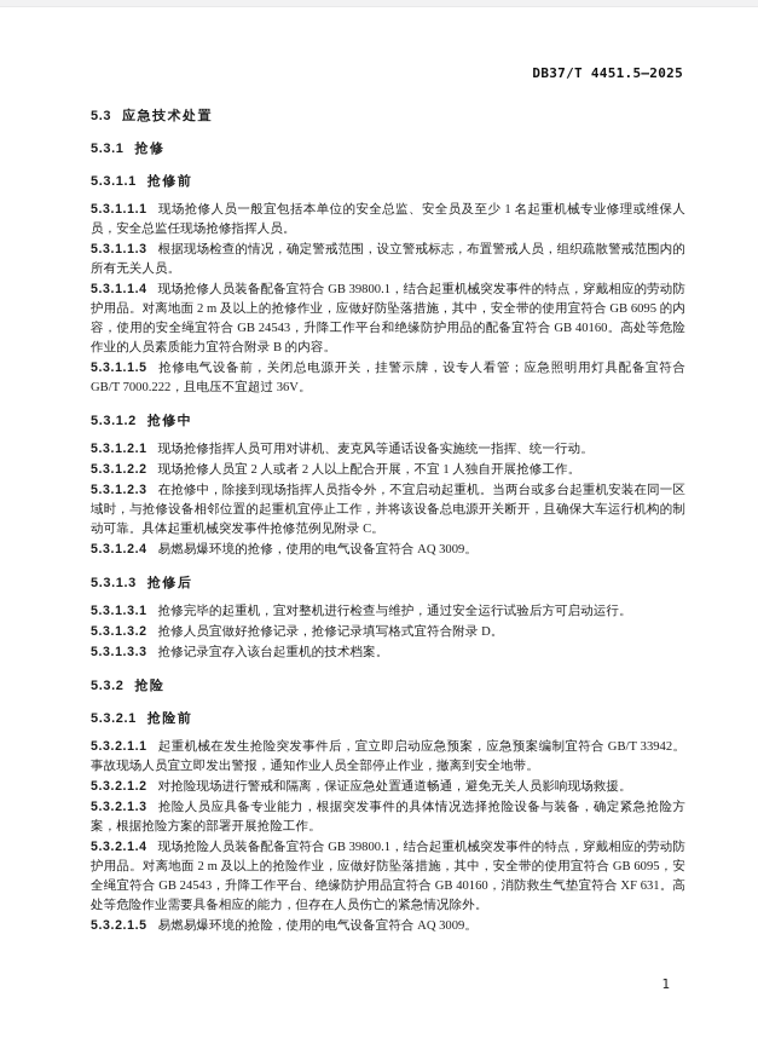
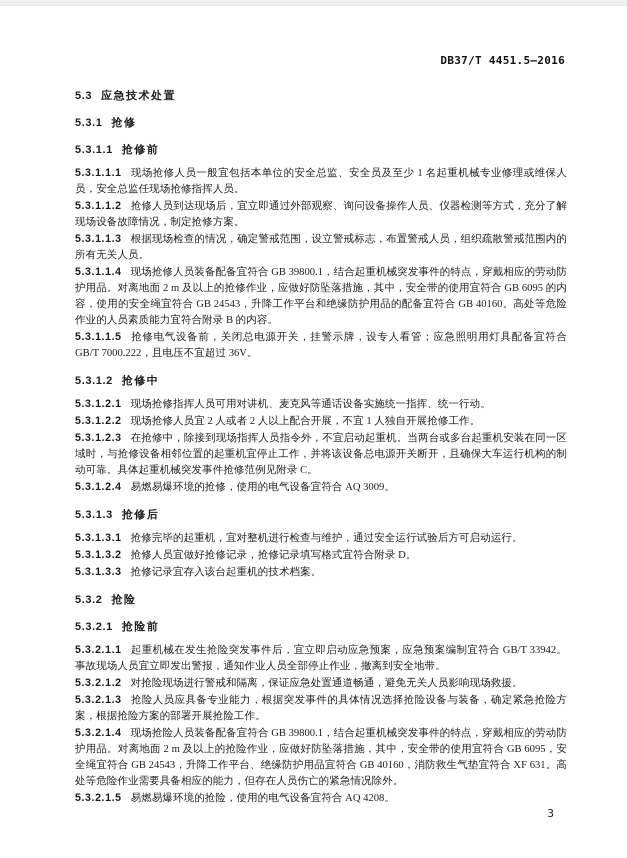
- DB37/T 4451.5—2025
+ DB37/T 4451.5—2016
  5.3 应急技术处置
  5.3.1 抢修
  5.3.1.1 抢修前
  5.3.1.1.1 现场抢修人员一般宜包括本单位的安全总监、安全员及至少 1 名起重机械专业修理或维保人员，安全总监任现场抢修指挥人员。
+ 5.3.1.1.2 抢修人员到达现场后，宜立即通过外部观察、询问设备操作人员、仪器检测等方式，充分了解现场设备故障情况，制定抢修方案。
  5.3.1.1.3 根据现场检查的情况，确定警戒范围，设立警戒标志，布置警戒人员，组织疏散警戒范围内的所有无关人员。
  5.3.1.1.4 现场抢修人员装备配备宜符合 GB 39800.1，结合起重机械突发事件的特点，穿戴相应的劳动防护用品。对离地面 2 m 及以上的抢修作业，应做好防坠落措施，其中，安全带的使用宜符合 GB 6095 的内容，使用的安全绳宜符合 GB 24543，升降工作平台和绝缘防护用品的配备宜符合 GB 40160。高处等危险作业的人员素质能力宜符合附录 B 的内容。
  5.3.1.1.5 抢修电气设备前，关闭总电源开关，挂警示牌，设专人看管；应急照明用灯具配备宜符合 GB/T 7000.222，且电压不宜超过 36V。
  5.3.1.2 抢修中
  5.3.1.2.1 现场抢修指挥人员可用对讲机、麦克风等通话设备实施统一指挥、统一行动。
  5.3.1.2.2 现场抢修人员宜 2 人或者 2 人以上配合开展，不宜 1 人独自开展抢修工作。
  5.3.1.2.3 在抢修中，除接到现场指挥人员指令外，不宜启动起重机。当两台或多台起重机安装在同一区域时，与抢修设备相邻位置的起重机宜停止工作，并将该设备总电源开关断开，且确保大车运行机构的制动可靠。具体起重机械突发事件抢修范例见附录 C。
  5.3.1.2.4 易燃易爆环境的抢修，使用的电气设备宜符合 AQ 3009。
  5.3.1.3 抢修后
  5.3.1.3.1 抢修完毕的起重机，宜对整机进行检查与维护，通过安全运行试验后方可启动运行。
  5.3.1.3.2 抢修人员宜做好抢修记录，抢修记录填写格式宜符合附录 D。
  5.3.1.3.3 抢修记录宜存入该台起重机的技术档案。
  5.3.2 抢险
  5.3.2.1 抢险前
  5.3.2.1.1 起重机械在发生抢险突发事件后，宜立即启动应急预案，应急预案编制宜符合 GB/T 33942。事故现场人员宜立即发出警报，通知作业人员全部停止作业，撤离到安全地带。
  5.3.2.1.2 对抢险现场进行警戒和隔离，保证应急处置通道畅通，避免无关人员影响现场救援。
  5.3.2.1.3 抢险人员应具备专业能力，根据突发事件的具体情况选择抢险设备与装备，确定紧急抢险方案，根据抢险方案的部署开展抢险工作。
  5.3.2.1.4 现场抢险人员装备配备宜符合 GB 39800.1，结合起重机械突发事件的特点，穿戴相应的劳动防护用品。对离地面 2 m 及以上的抢险作业，应做好防坠落措施，其中，安全带的使用宜符合 GB 6095，安全绳宜符合 GB 24543，升降工作平台、绝缘防护用品宜符合 GB 40160，消防救生气垫宜符合 XF 631。高处等危险作业需要具备相应的能力，但存在人员伤亡的紧急情况除外。
- 5.3.2.1.5 易燃易爆环境的抢险，使用的电气设备宜符合 AQ 3009。
+ 5.3.2.1.5 易燃易爆环境的抢险，使用的电气设备宜符合 AQ 4208。
- 1
+ 3
